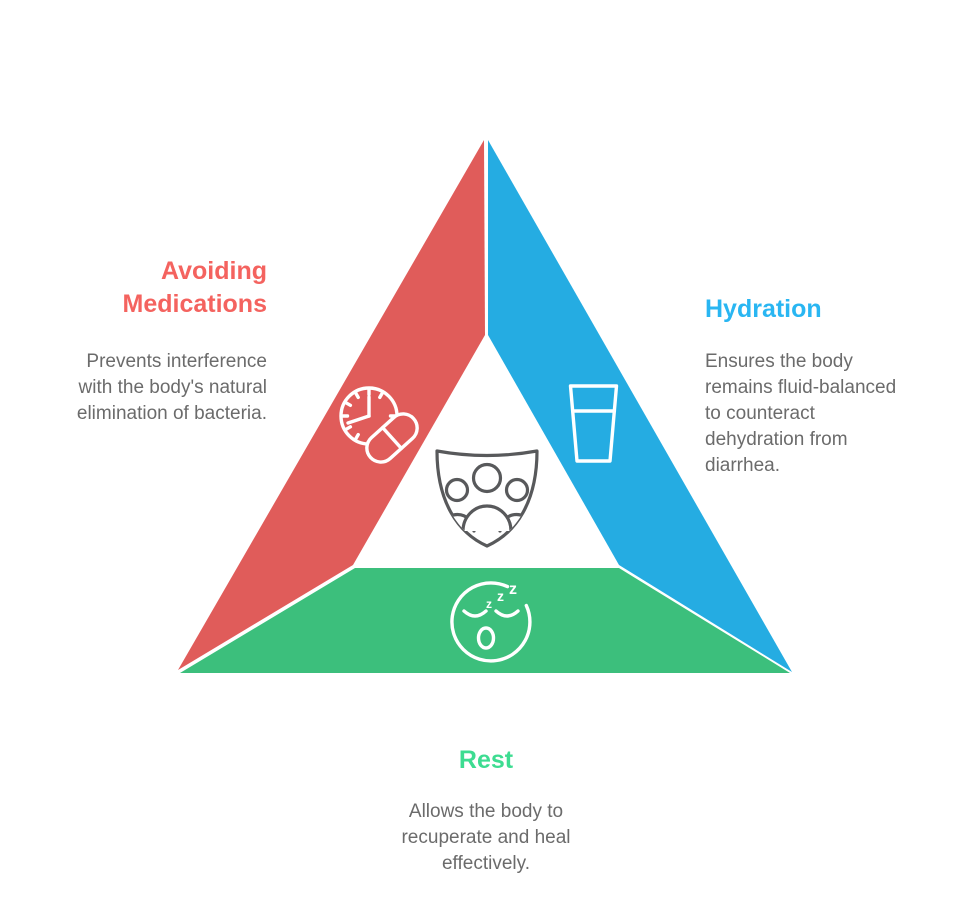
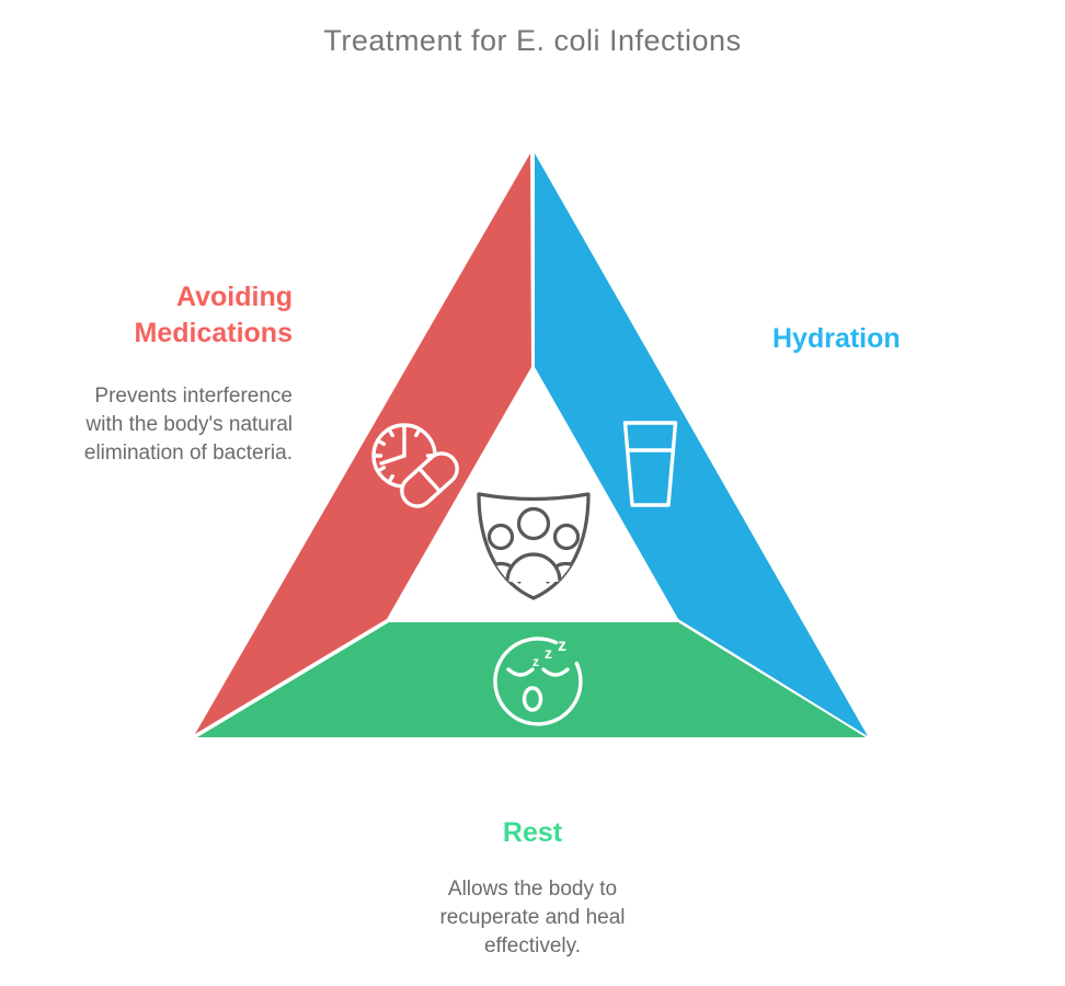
+ Treatment for E. coli Infections
  z
  z
  z
  Avoiding
  Medications
  Prevents interference
  with the body's natural
  elimination of bacteria.
  Hydration
- Ensures the body
- remains fluid-balanced
- to counteract
- dehydration from
- diarrhea.
  Rest
  Allows the body to
  recuperate and heal
  effectively.
